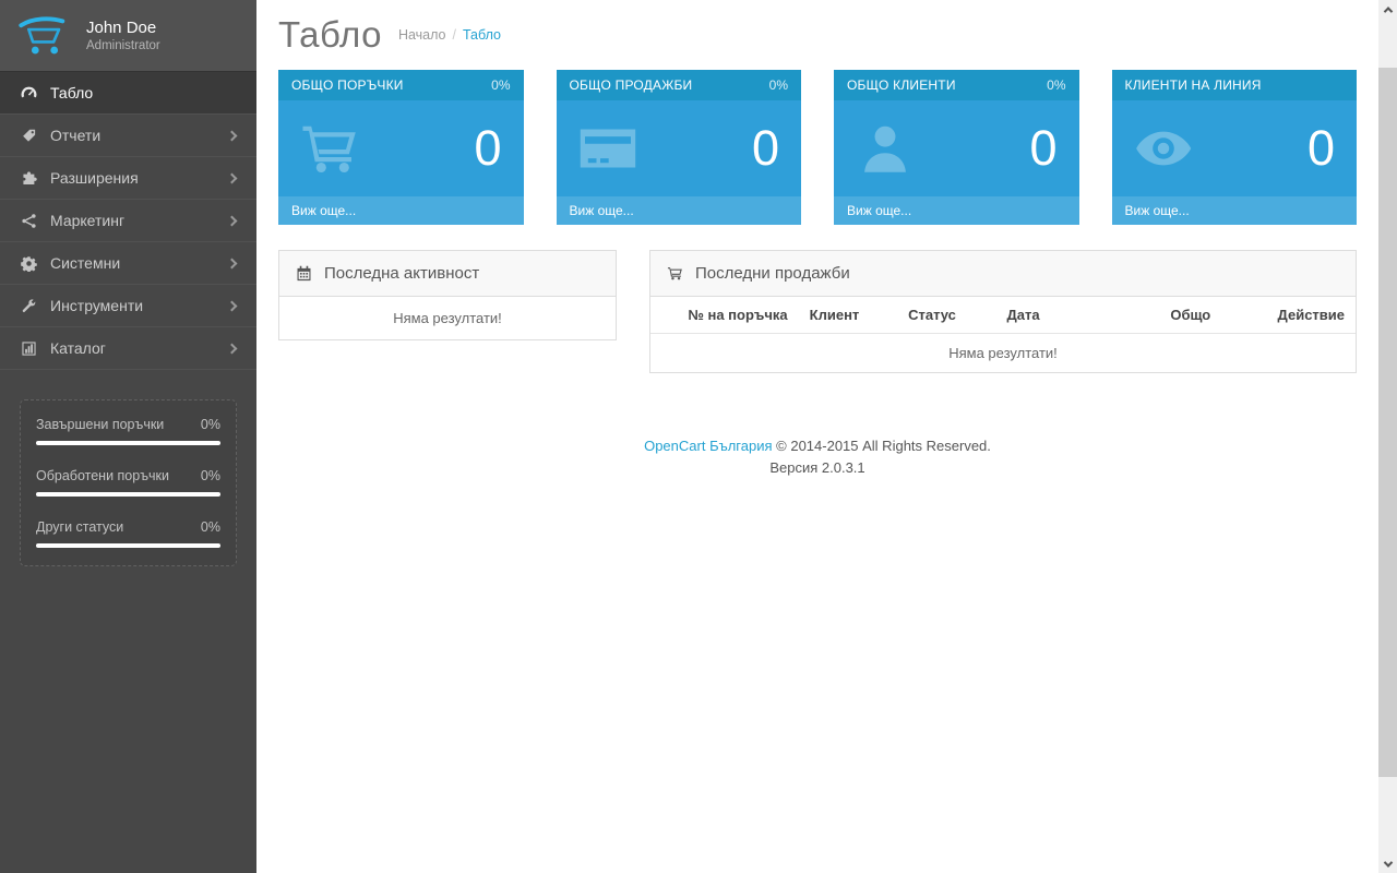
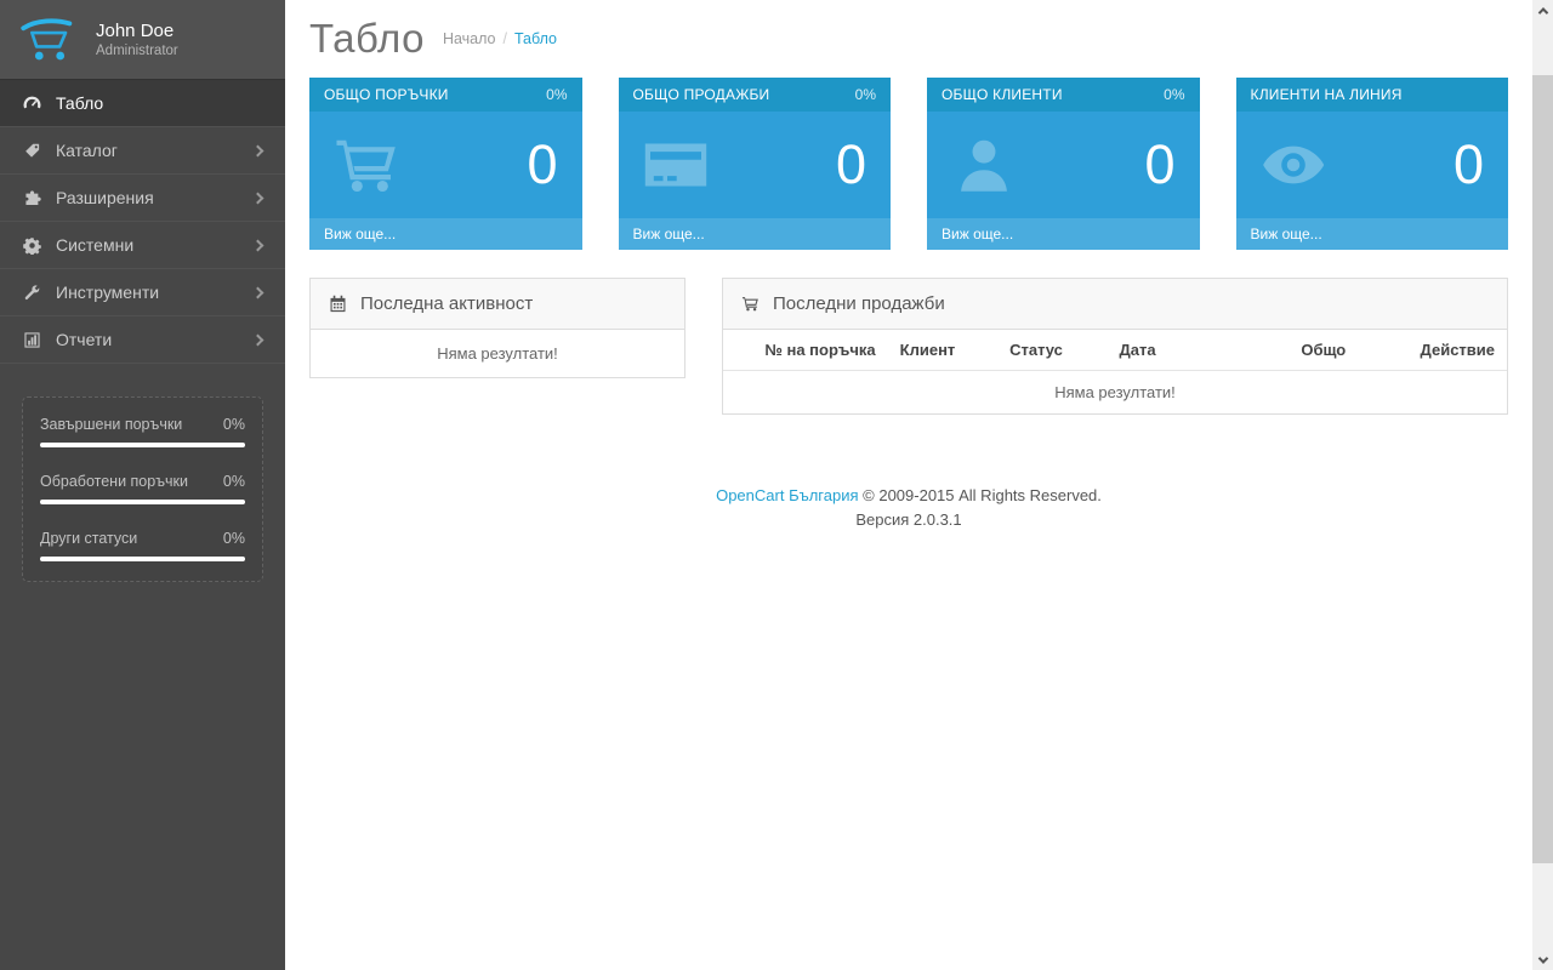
  John Doe
  Administrator
  Табло
- Отчети
+ Каталог
  Разширения
- Маркетинг
  Системни
  Инструменти
- Каталог
+ Отчети
  Завършени поръчки
  0%
  Обработени поръчки
  0%
  Други статуси
  0%
  Табло
  Начало / Табло
  ОБЩО ПОРЪЧКИ
  0%
  0
  Виж още...
  ОБЩО ПРОДАЖБИ
  0%
  0
  Виж още...
  ОБЩО КЛИЕНТИ
  0%
  0
  Виж още...
  КЛИЕНТИ НА ЛИНИЯ
  0
  Виж още...
  Последна активност
  Няма резултати!
  Последни продажби
  № на поръчка	Клиент	Статус	Дата	Общо	Действие
  Няма резултати!
- OpenCart България © 2014-2015 All Rights Reserved.
+ OpenCart България © 2009-2015 All Rights Reserved.
  Версия 2.0.3.1
